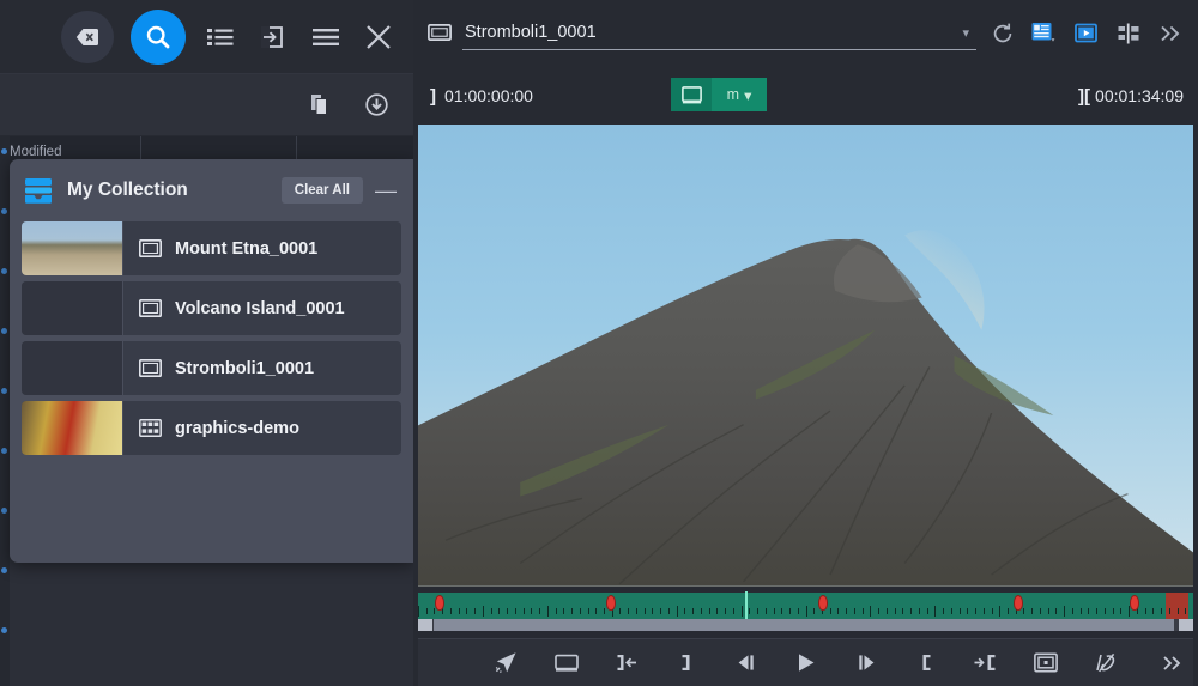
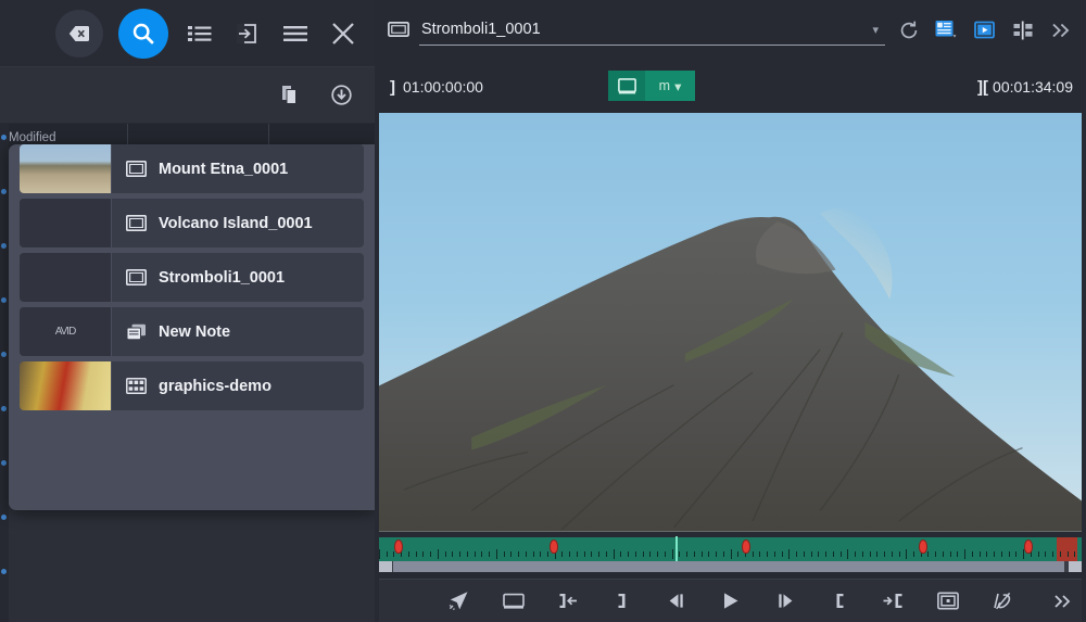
  Modified
- My Collection
- Clear All
- —
  Mount Etna_0001
  Volcano Island_0001
  Stromboli1_0001
+ AVID
+ New Note
  graphics-demo
  Stromboli1_0001
  ▾
  ]
  01:00:00:00
  m
  ▾
  ][
  00:01:34:09
